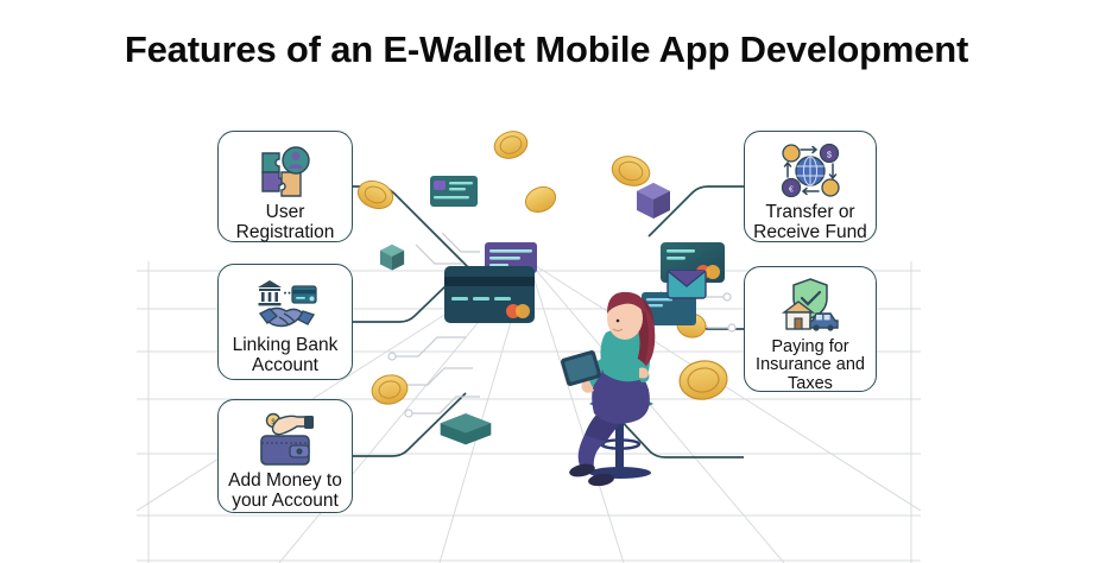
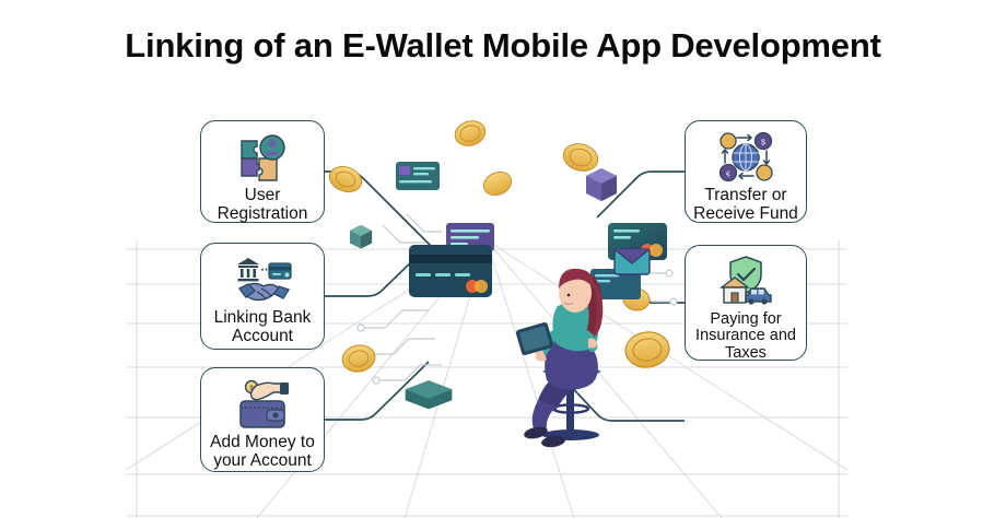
- Features of an E-Wallet Mobile App Development
+ Linking of an E-Wallet Mobile App Development
  User
  Registration
  Linking Bank
  Account
  Add Money to
  your Account
  Transfer or
  Receive Fund
  Paying for
  Insurance and
  Taxes
